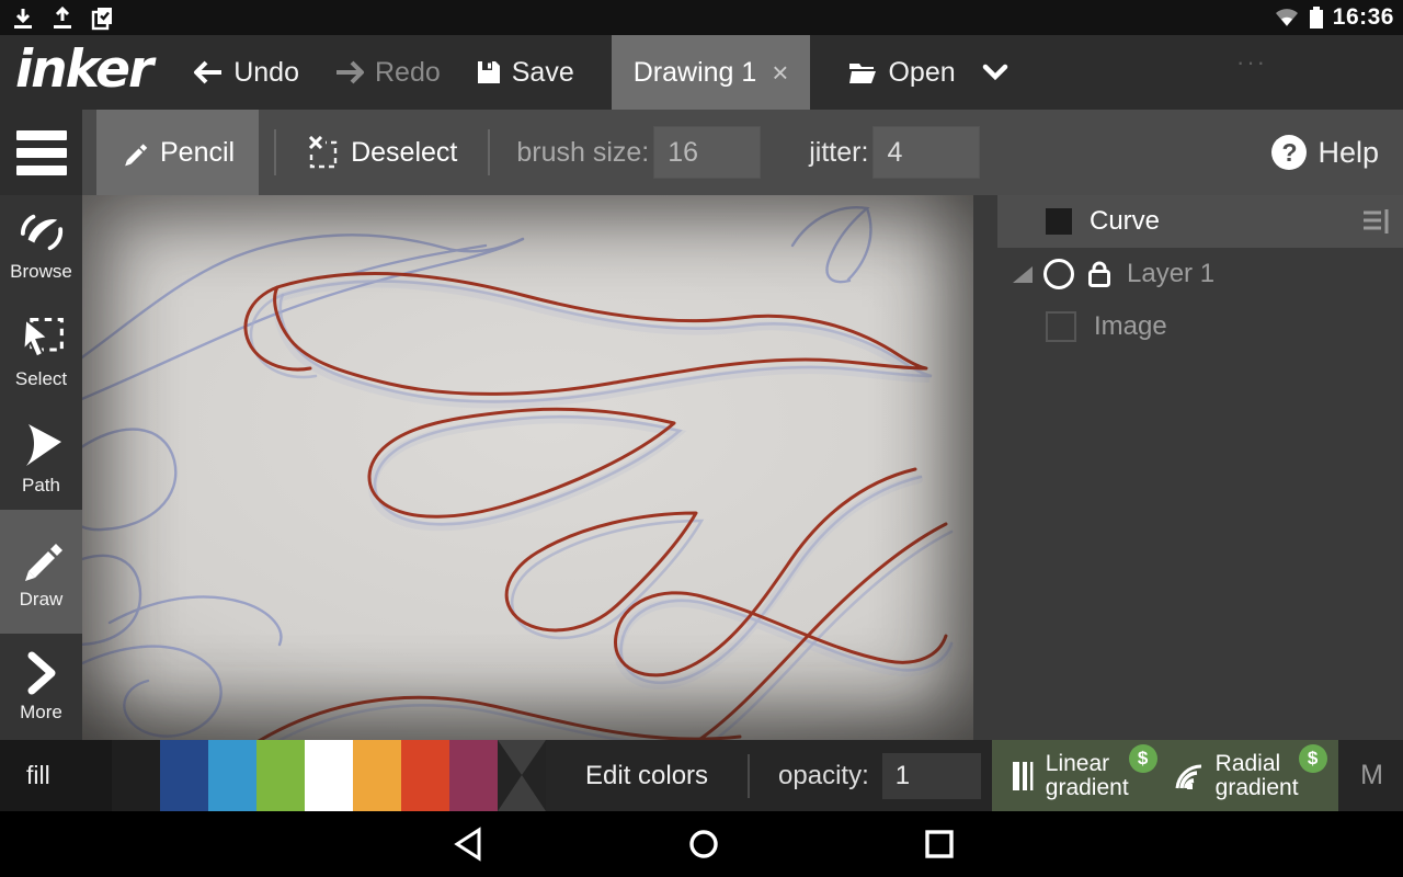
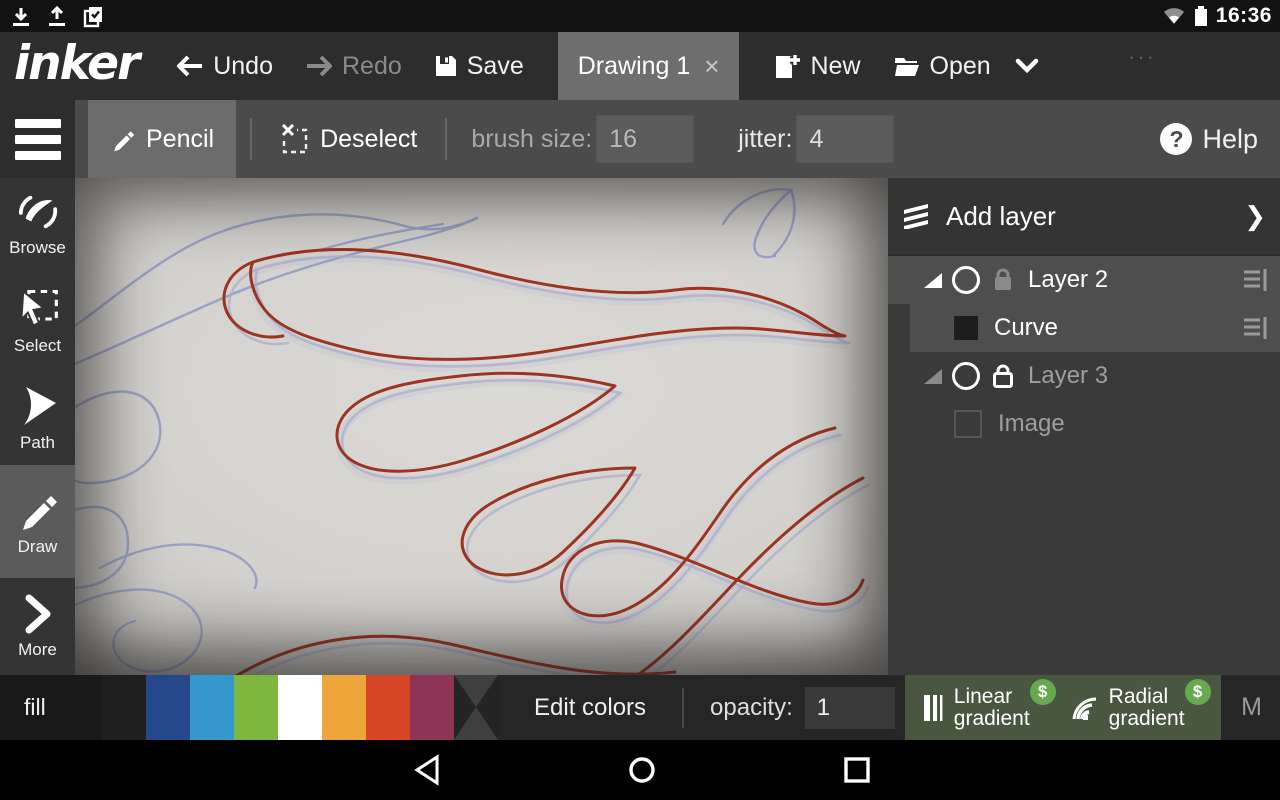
  16:36
  inker
  Undo
  Redo
  Save
  Drawing 1
  ×
+ New
  Open
  ···
  Pencil
  Deselect
  brush size:
  16
  jitter:
  4
  ?
  Help
  Browse
  Select
  Path
  Draw
  More
+ Add layer
+ ❯
+ Layer 2
  Curve
- Layer 1
+ Layer 3
  Image
  fill
  Edit colors
  opacity:
  1
  Linear
  gradient
  $
  Radial
  gradient
  $
  M
